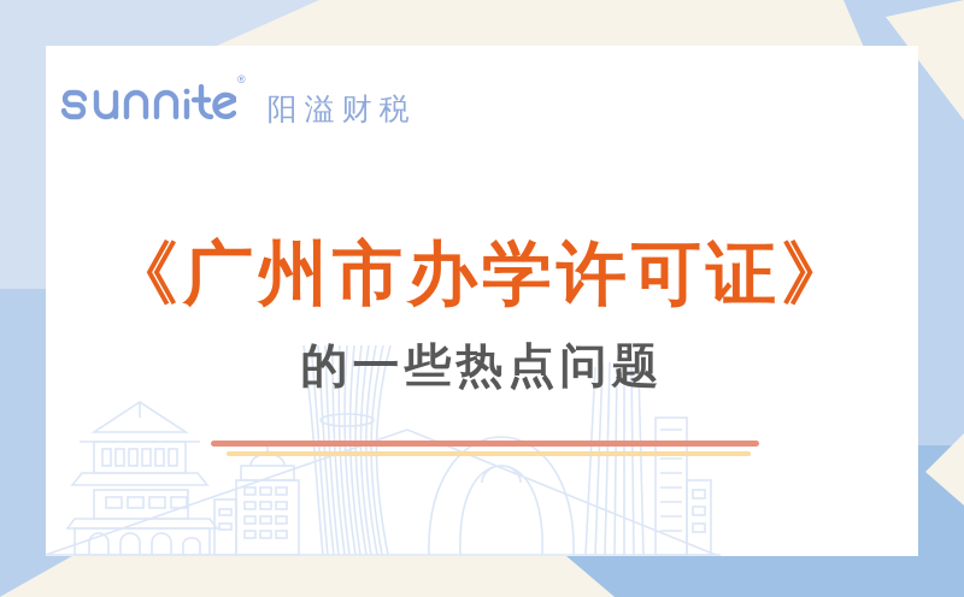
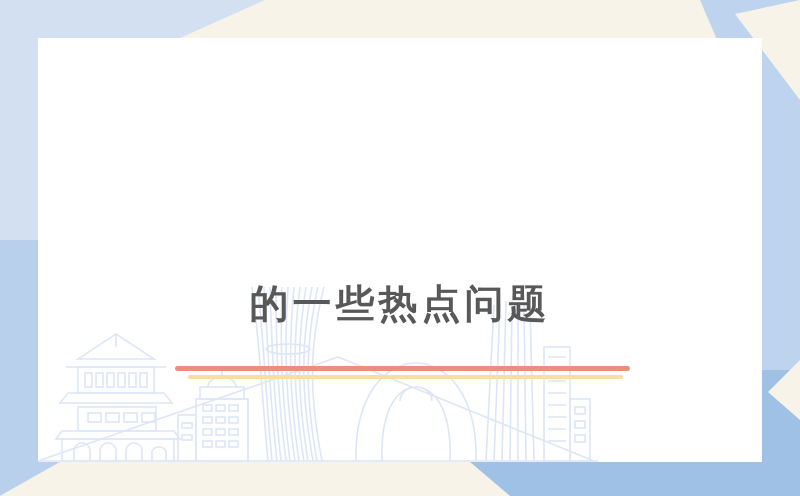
- ®
- 阳溢财税
- 《广州市办学许可证》
  的一些热点问题
